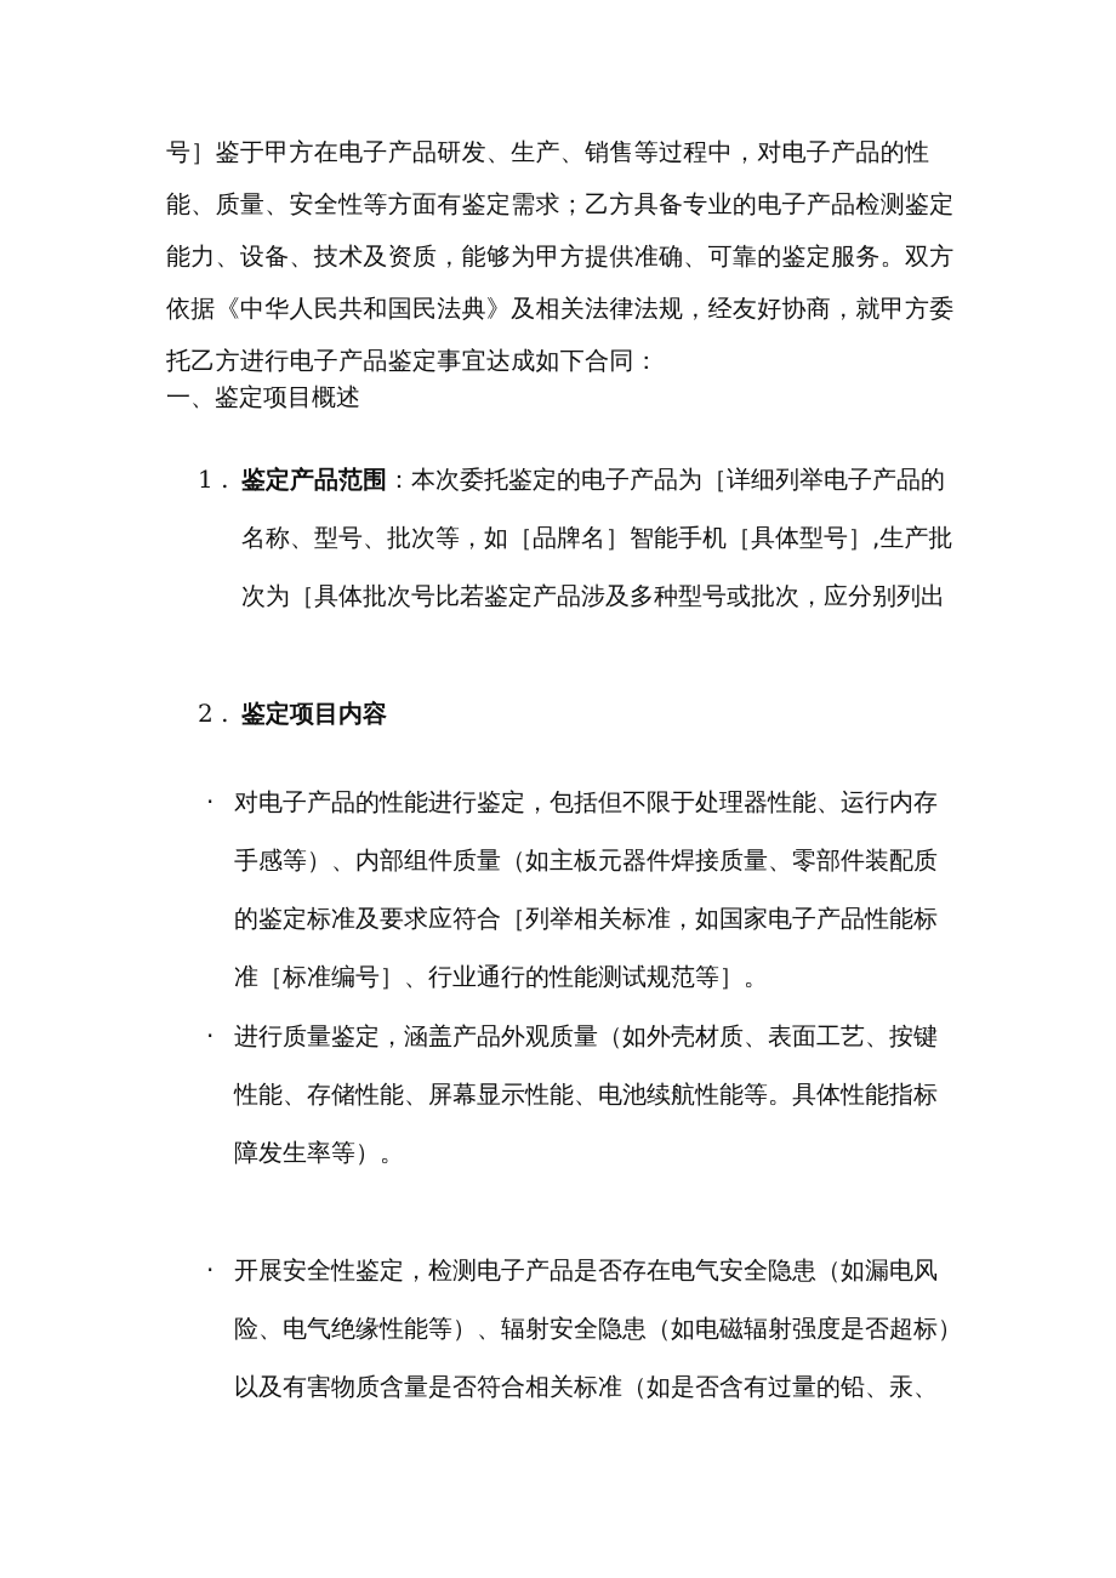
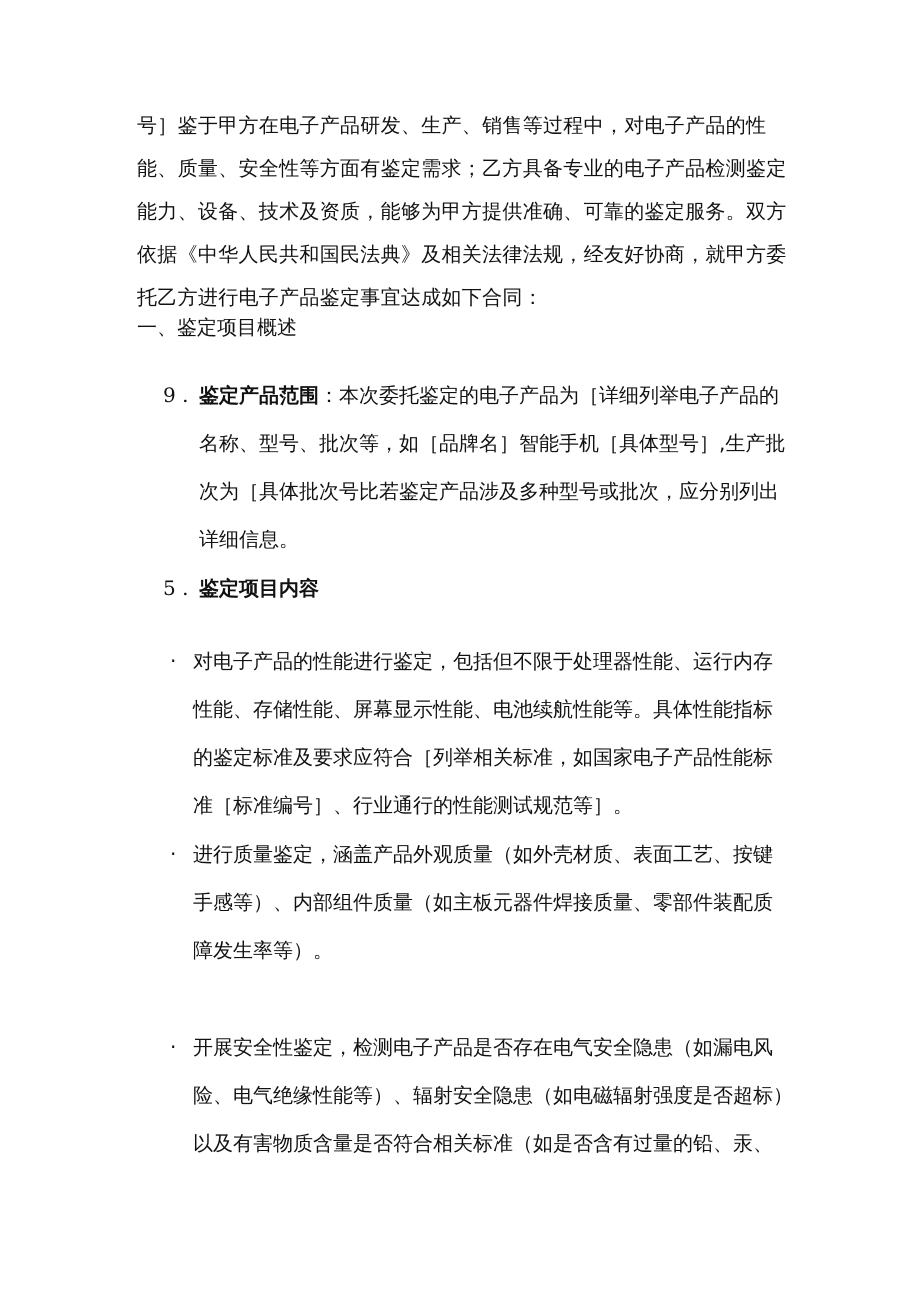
  号］鉴于甲方在电子产品研发、生产、销售等过程中，对电子产品的性
  能、质量、安全性等方面有鉴定需求；乙方具备专业的电子产品检测鉴定
  能力、设备、技术及资质，能够为甲方提供准确、可靠的鉴定服务。双方
  依据《中华人民共和国民法典》及相关法律法规，经友好协商，就甲方委
  托乙方进行电子产品鉴定事宜达成如下合同：
  一、鉴定项目概述
- 1 .
+ 9 .
  鉴定产品范围：本次委托鉴定的电子产品为［详细列举电子产品的
  名称、型号、批次等，如［品牌名］智能手机［具体型号］,生产批
  次为［具体批次号比若鉴定产品涉及多种型号或批次，应分别列出
+ 详细信息。
- 2 .
+ 5 .
  鉴定项目内容
  ·
  对电子产品的性能进行鉴定，包括但不限于处理器性能、运行内存
- 手感等）、内部组件质量（如主板元器件焊接质量、零部件装配质
+ 性能、存储性能、屏幕显示性能、电池续航性能等。具体性能指标
  的鉴定标准及要求应符合［列举相关标准，如国家电子产品性能标
  准［标准编号］、行业通行的性能测试规范等］。
  ·
  进行质量鉴定，涵盖产品外观质量（如外壳材质、表面工艺、按键
- 性能、存储性能、屏幕显示性能、电池续航性能等。具体性能指标
+ 手感等）、内部组件质量（如主板元器件焊接质量、零部件装配质
  障发生率等）。
  ·
  开展安全性鉴定，检测电子产品是否存在电气安全隐患（如漏电风
  险、电气绝缘性能等）、辐射安全隐患（如电磁辐射强度是否超标）
  以及有害物质含量是否符合相关标准（如是否含有过量的铅、汞、
